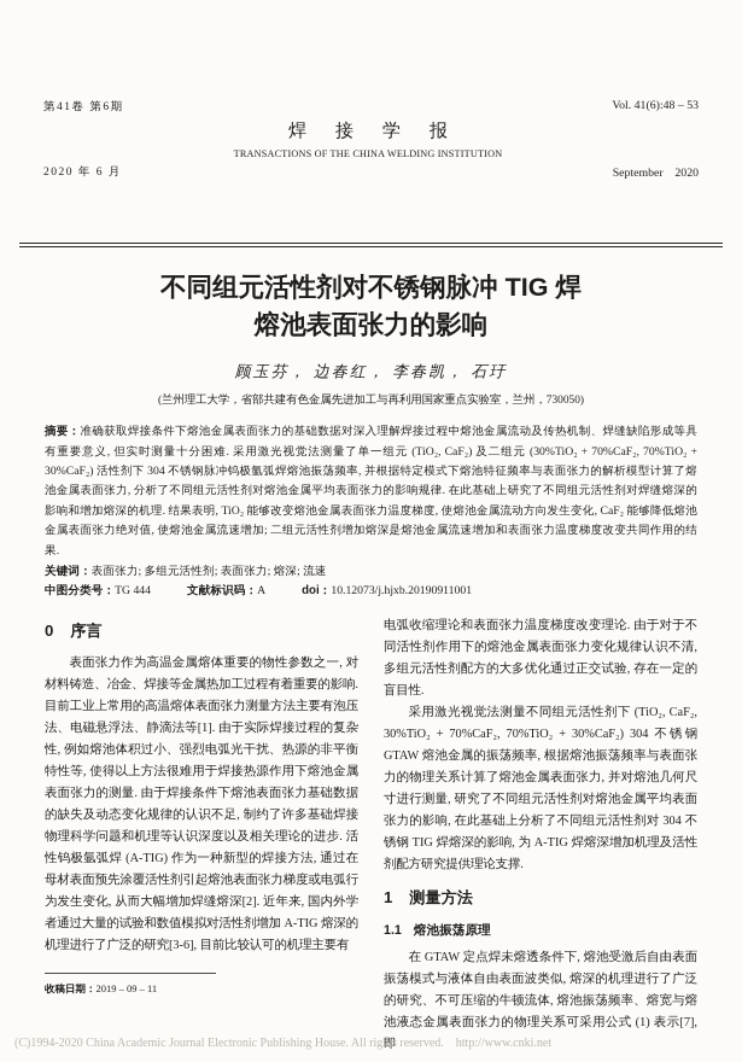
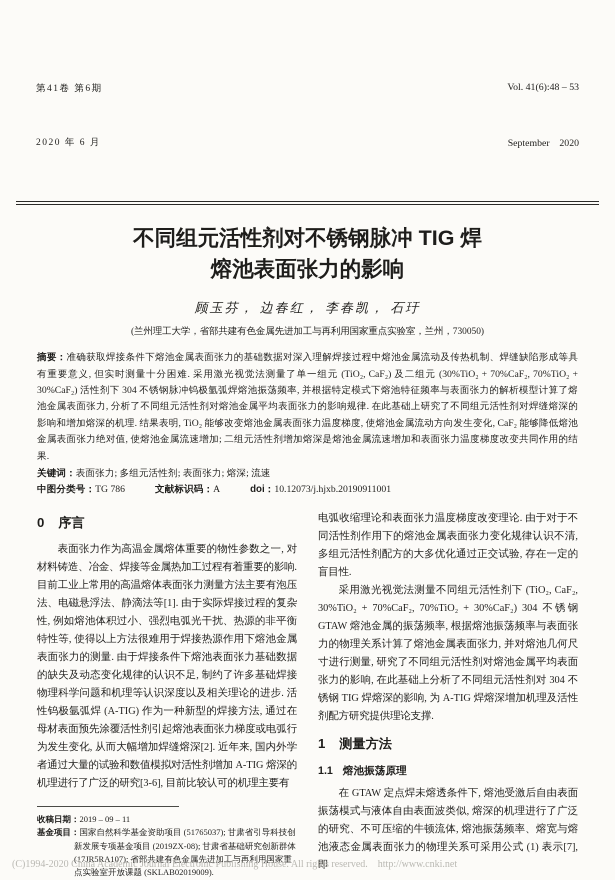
  第41卷 第6期
  2020 年 6 月
- 焊接学报
- TRANSACTIONS OF THE CHINA WELDING INSTITUTION
  Vol. 41(6):48 – 53
  September 2020
  不同组元活性剂对不锈钢脉冲 TIG 焊
  熔池表面张力的影响
  顾玉芬， 边春红， 李春凯， 石玗
  (兰州理工大学，省部共建有色金属先进加工与再利用国家重点实验室，兰州，730050)
  摘要：准确获取焊接条件下熔池金属表面张力的基础数据对深入理解焊接过程中熔池金属流动及传热机制、焊缝缺陷形成等具有重要意义, 但实时测量十分困难. 采用激光视觉法测量了单一组元 (TiO₂, CaF₂) 及二组元 (30%TiO₂ + 70%CaF₂, 70%TiO₂ + 30%CaF₂) 活性剂下 304 不锈钢脉冲钨极氩弧焊熔池振荡频率, 并根据特定模式下熔池特征频率与表面张力的解析模型计算了熔池金属表面张力, 分析了不同组元活性剂对熔池金属平均表面张力的影响规律. 在此基础上研究了不同组元活性剂对焊缝熔深的影响和增加熔深的机理. 结果表明, TiO₂ 能够改变熔池金属表面张力温度梯度, 使熔池金属流动方向发生变化, CaF₂ 能够降低熔池金属表面张力绝对值, 使熔池金属流速增加; 二组元活性剂增加熔深是熔池金属流速增加和表面张力温度梯度改变共同作用的结果.
  关键词：表面张力; 多组元活性剂; 表面张力; 熔深; 流速
- 中图分类号：TG 444 文献标识码：A doi：10.12073/j.hjxb.20190911001
+ 中图分类号：TG 786 文献标识码：A doi：10.12073/j.hjxb.20190911001
  0
  序言
  表面张力作为高温金属熔体重要的物性参数之一, 对材料铸造、冶金、焊接等金属热加工过程有着重要的影响. 目前工业上常用的高温熔体表面张力测量方法主要有泡压法、电磁悬浮法、静滴法等[1]. 由于实际焊接过程的复杂性, 例如熔池体积过小、强烈电弧光干扰、热源的非平衡特性等, 使得以上方法很难用于焊接热源作用下熔池金属表面张力的测量. 由于焊接条件下熔池表面张力基础数据的缺失及动态变化规律的认识不足, 制约了许多基础焊接物理科学问题和机理等认识深度以及相关理论的进步. 活性钨极氩弧焊 (A-TIG) 作为一种新型的焊接方法, 通过在母材表面预先涂覆活性剂引起熔池表面张力梯度或电弧行为发生变化, 从而大幅增加焊缝熔深[2]. 近年来, 国内外学者通过大量的试验和数值模拟对活性剂增加 A-TIG 熔深的机理进行了广泛的研究[3-6], 目前比较认可的机理主要有
  收稿日期：2019 – 09 – 11
+ 基金项目：国家自然科学基金资助项目 (51765037); 甘肃省引导科技创新发展专项基金项目 (2019ZX-08); 甘肃省基础研究创新群体 (17JR5RA107); 省部共建有色金属先进加工与再利用国家重点实验室开放课题 (SKLAB02019009).
  电弧收缩理论和表面张力温度梯度改变理论. 由于对于不同活性剂作用下的熔池金属表面张力变化规律认识不清, 多组元活性剂配方的大多优化通过正交试验, 存在一定的盲目性.
  采用激光视觉法测量不同组元活性剂下 (TiO₂, CaF₂, 30%TiO₂ + 70%CaF₂, 70%TiO₂ + 30%CaF₂) 304 不锈钢 GTAW 熔池金属的振荡频率, 根据熔池振荡频率与表面张力的物理关系计算了熔池金属表面张力, 并对熔池几何尺寸进行测量, 研究了不同组元活性剂对熔池金属平均表面张力的影响, 在此基础上分析了不同组元活性剂对 304 不锈钢 TIG 焊熔深的影响, 为 A-TIG 焊熔深增加机理及活性剂配方研究提供理论支撑.
  1
  测量方法
  1.1
  熔池振荡原理
  在 GTAW 定点焊未熔透条件下, 熔池受激后自由表面振荡模式与液体自由表面波类似, 熔深的机理进行了广泛的研究、不可压缩的牛顿流体, 熔池振荡频率、熔宽与熔池液态金属表面张力的物理关系可采用公式 (1) 表示[7], 即
  (C)1994-2020 China Academic Journal Electronic Publishing House. All rights reserved. http://www.cnki.net
